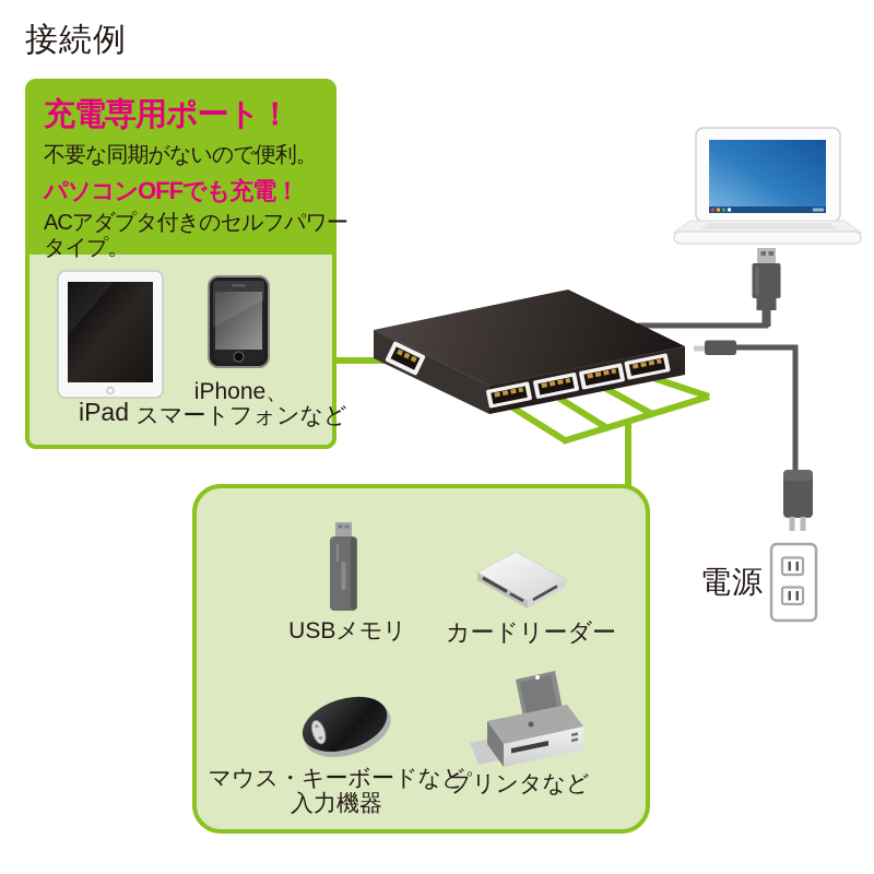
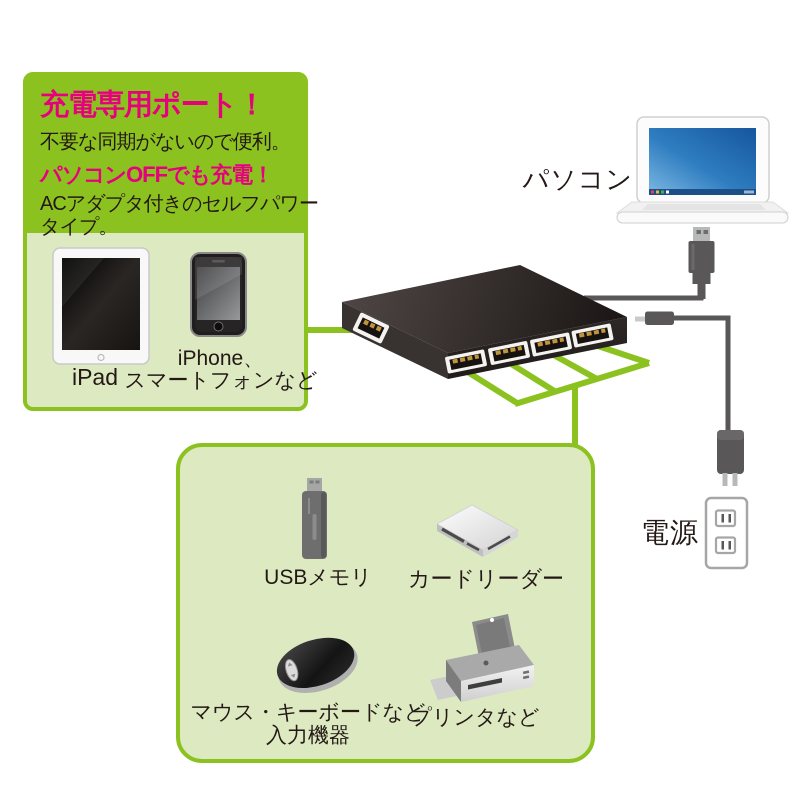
- 接続例
  充電専用ポート！
  不要な同期がないので便利。
  パソコンOFFでも充電！
  ACアダプタ付きのセルフパワー
  タイプ。
  iPad
  iPhone、
  スマートフォンなど
+ パソコン
  電源
  USBメモリ
  カードリーダー
  マウス・キーボードなど
  入力機器
  プリンタなど
